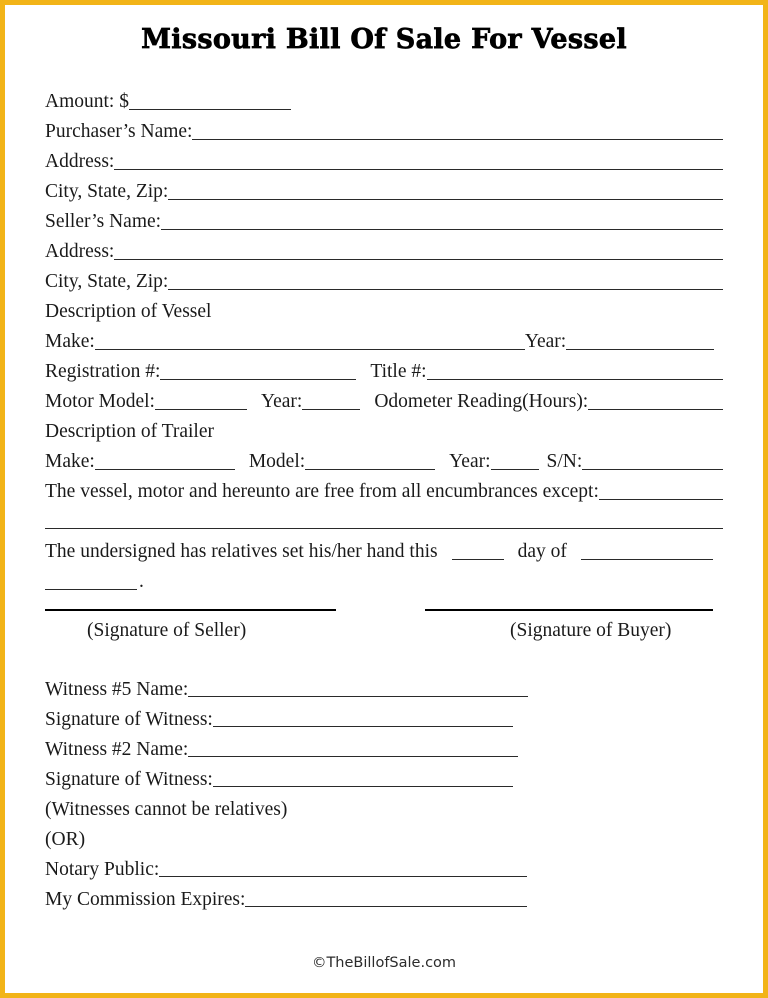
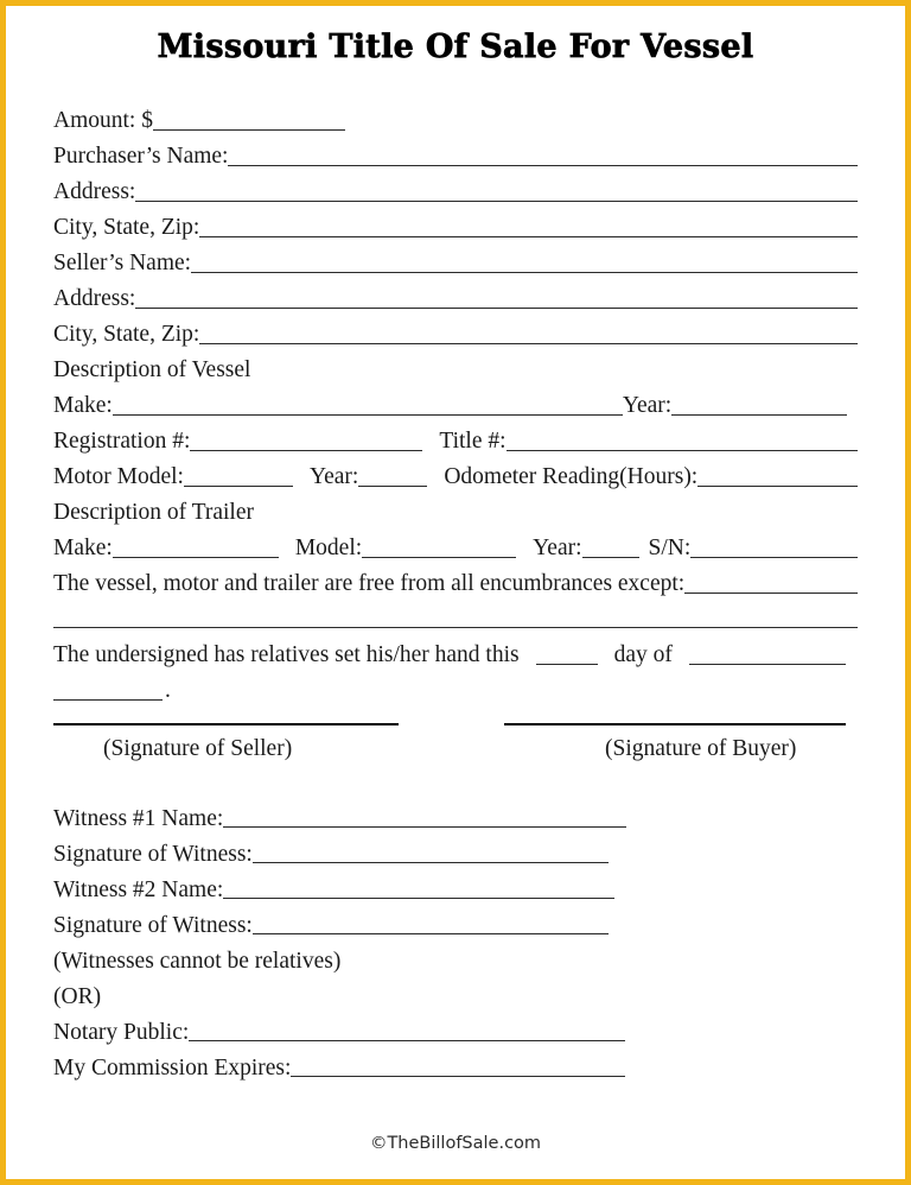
- Missouri Bill Of Sale For Vessel
+ Missouri Title Of Sale For Vessel
  Amount: $
  Purchaser’s Name:
  Address:
  City, State, Zip:
  Seller’s Name:
  Address:
  City, State, Zip:
  Description of Vessel
  Make:
  Year:
  Registration #:
  Title #:
  Motor Model:
  Year:
  Odometer Reading(Hours):
  Description of Trailer
  Make:
  Model:
  Year:
  S/N:
- The vessel, motor and hereunto are free from all encumbrances except:
+ The vessel, motor and trailer are free from all encumbrances except:
  The undersigned has relatives set his/her hand this
  day of
  .
  (Signature of Seller)
  (Signature of Buyer)
- Witness #5 Name:
+ Witness #1 Name:
  Signature of Witness:
  Witness #2 Name:
  Signature of Witness:
  (Witnesses cannot be relatives)
  (OR)
  Notary Public:
  My Commission Expires:
  ©TheBillofSale.com
